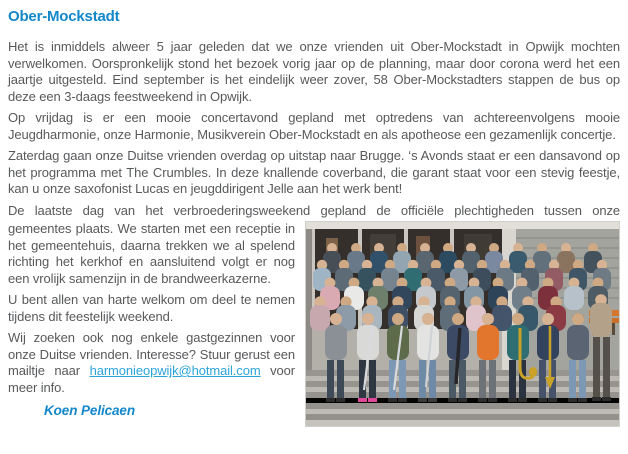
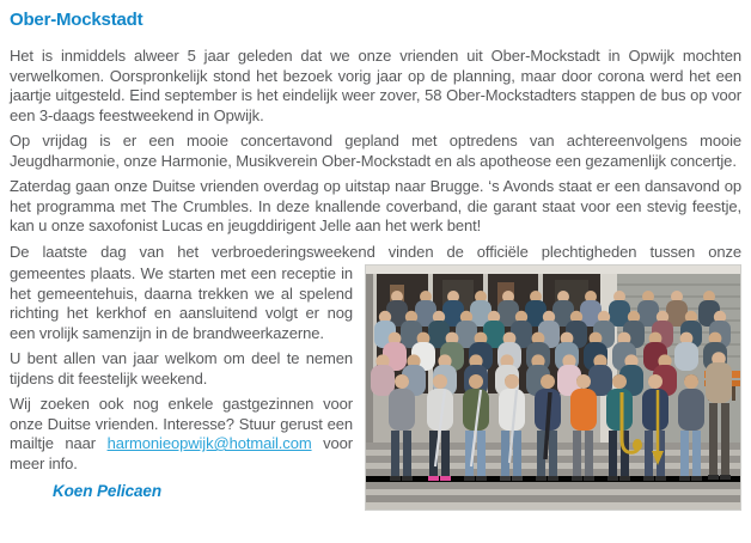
  Ober-Mockstadt
- Het is inmiddels alweer 5 jaar geleden dat we onze vrienden uit Ober-Mockstadt in Opwijk mochten verwelkomen. Oorspronkelijk stond het bezoek vorig jaar op de planning, maar door corona werd het een jaartje uitgesteld. Eind september is het eindelijk weer zover, 58 Ober-Mockstadters stappen de bus op deze een 3-daags feestweekend in Opwijk.
+ Het is inmiddels alweer 5 jaar geleden dat we onze vrienden uit Ober-Mockstadt in Opwijk mochten verwelkomen. Oorspronkelijk stond het bezoek vorig jaar op de planning, maar door corona werd het een jaartje uitgesteld. Eind september is het eindelijk weer zover, 58 Ober-Mockstadters stappen de bus op voor een 3-daags feestweekend in Opwijk.
  Op vrijdag is er een mooie concertavond gepland met optredens van achtereenvolgens mooie Jeugdharmonie, onze Harmonie, Musikverein Ober-Mockstadt en als apotheose een gezamenlijk concertje.
  Zaterdag gaan onze Duitse vrienden overdag op uitstap naar Brugge. ‘s Avonds staat er een dansavond op het programma met The Crumbles. In deze knallende coverband, die garant staat voor een stevig feestje, kan u onze saxofonist Lucas en jeugddirigent Jelle aan het werk bent!
- De laatste dag van het verbroederingsweekend gepland de officiële plechtigheden tussen onze
+ De laatste dag van het verbroederingsweekend vinden de officiële plechtigheden tussen onze
  gemeentes plaats. We starten met een receptie in het gemeentehuis, daarna trekken we al spelend richting het kerkhof en aansluitend volgt er nog een vrolijk samenzijn in de brandweerkazerne.
- U bent allen van harte welkom om deel te nemen tijdens dit feestelijk weekend.
+ U bent allen van jaar welkom om deel te nemen tijdens dit feestelijk weekend.
  Wij zoeken ook nog enkele gastgezinnen voor onze Duitse vrienden. Interesse? Stuur gerust een mailtje naar harmonieopwijk@hotmail.com voor meer info.
  Koen Pelicaen
